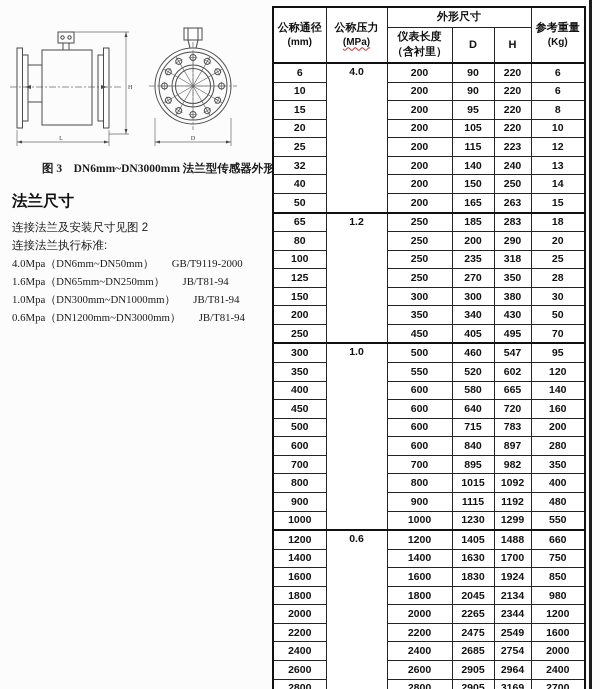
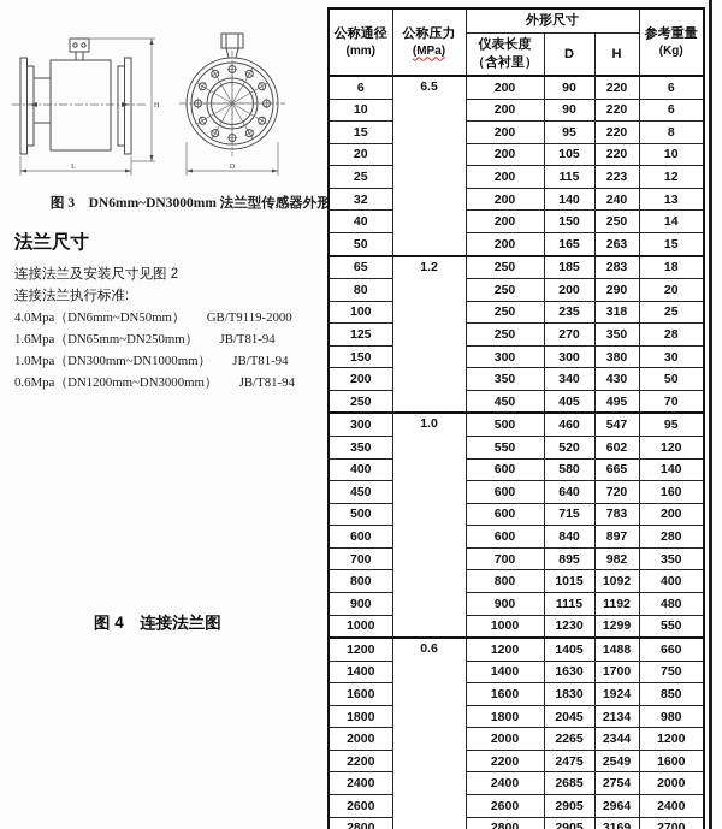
  图 3 DN6mm~DN3000mm 法兰型传感器外形
  法兰尺寸
  连接法兰及安装尺寸见图 2
  连接法兰执行标准:
  4.0Mpa（DN6mm~DN50mm）
  GB/T9119-2000
  1.6Mpa（DN65mm~DN250mm）
  JB/T81-94
  1.0Mpa（DN300mm~DN1000mm）
  JB/T81-94
  0.6Mpa（DN1200mm~DN3000mm）
  JB/T81-94
+ 图 4 连接法兰图
  公称通径 (mm)	公称压力 (MPa)	外形尺寸	参考重量 (Kg)
  仪表长度 （含衬里）	D	H
- 6	4.0	200	90	220	6
+ 6	6.5	200	90	220	6
  10	200	90	220	6
  15	200	95	220	8
  20	200	105	220	10
  25	200	115	223	12
  32	200	140	240	13
  40	200	150	250	14
  50	200	165	263	15
  65	1.2	250	185	283	18
  80	250	200	290	20
  100	250	235	318	25
  125	250	270	350	28
  150	300	300	380	30
  200	350	340	430	50
  250	450	405	495	70
  300	1.0	500	460	547	95
  350	550	520	602	120
  400	600	580	665	140
  450	600	640	720	160
  500	600	715	783	200
  600	600	840	897	280
  700	700	895	982	350
  800	800	1015	1092	400
  900	900	1115	1192	480
  1000	1000	1230	1299	550
  1200	0.6	1200	1405	1488	660
  1400	1400	1630	1700	750
  1600	1600	1830	1924	850
  1800	1800	2045	2134	980
  2000	2000	2265	2344	1200
  2200	2200	2475	2549	1600
  2400	2400	2685	2754	2000
  2600	2600	2905	2964	2400
  2800	2800	2905	3169	2700
